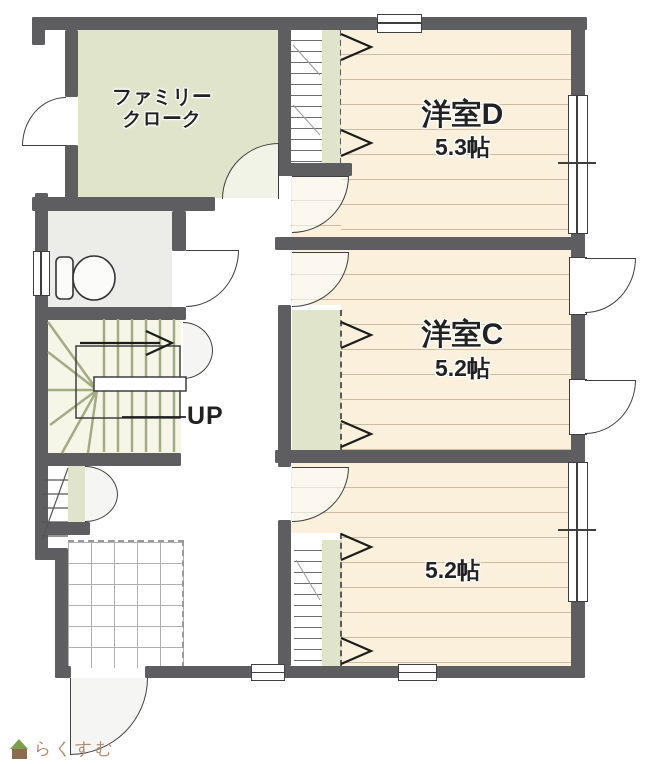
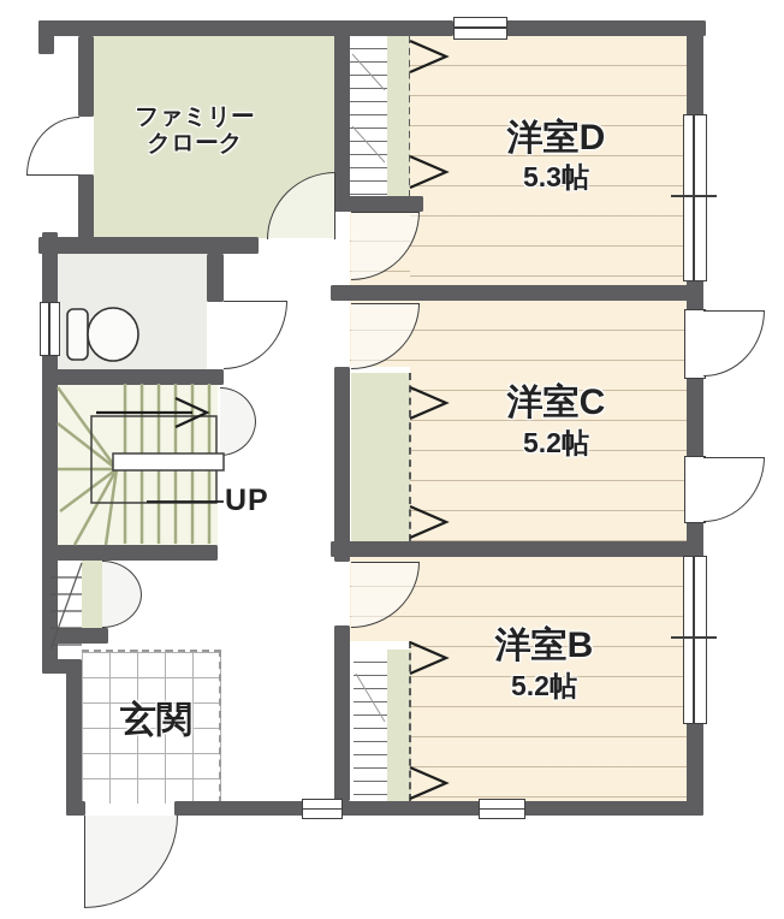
  ファミリー
  クローク
  洋室D
  5.3帖
  洋室C
  5.2帖
+ 洋室B
  5.2帖
+ 玄関
  UP
- らくすむ
